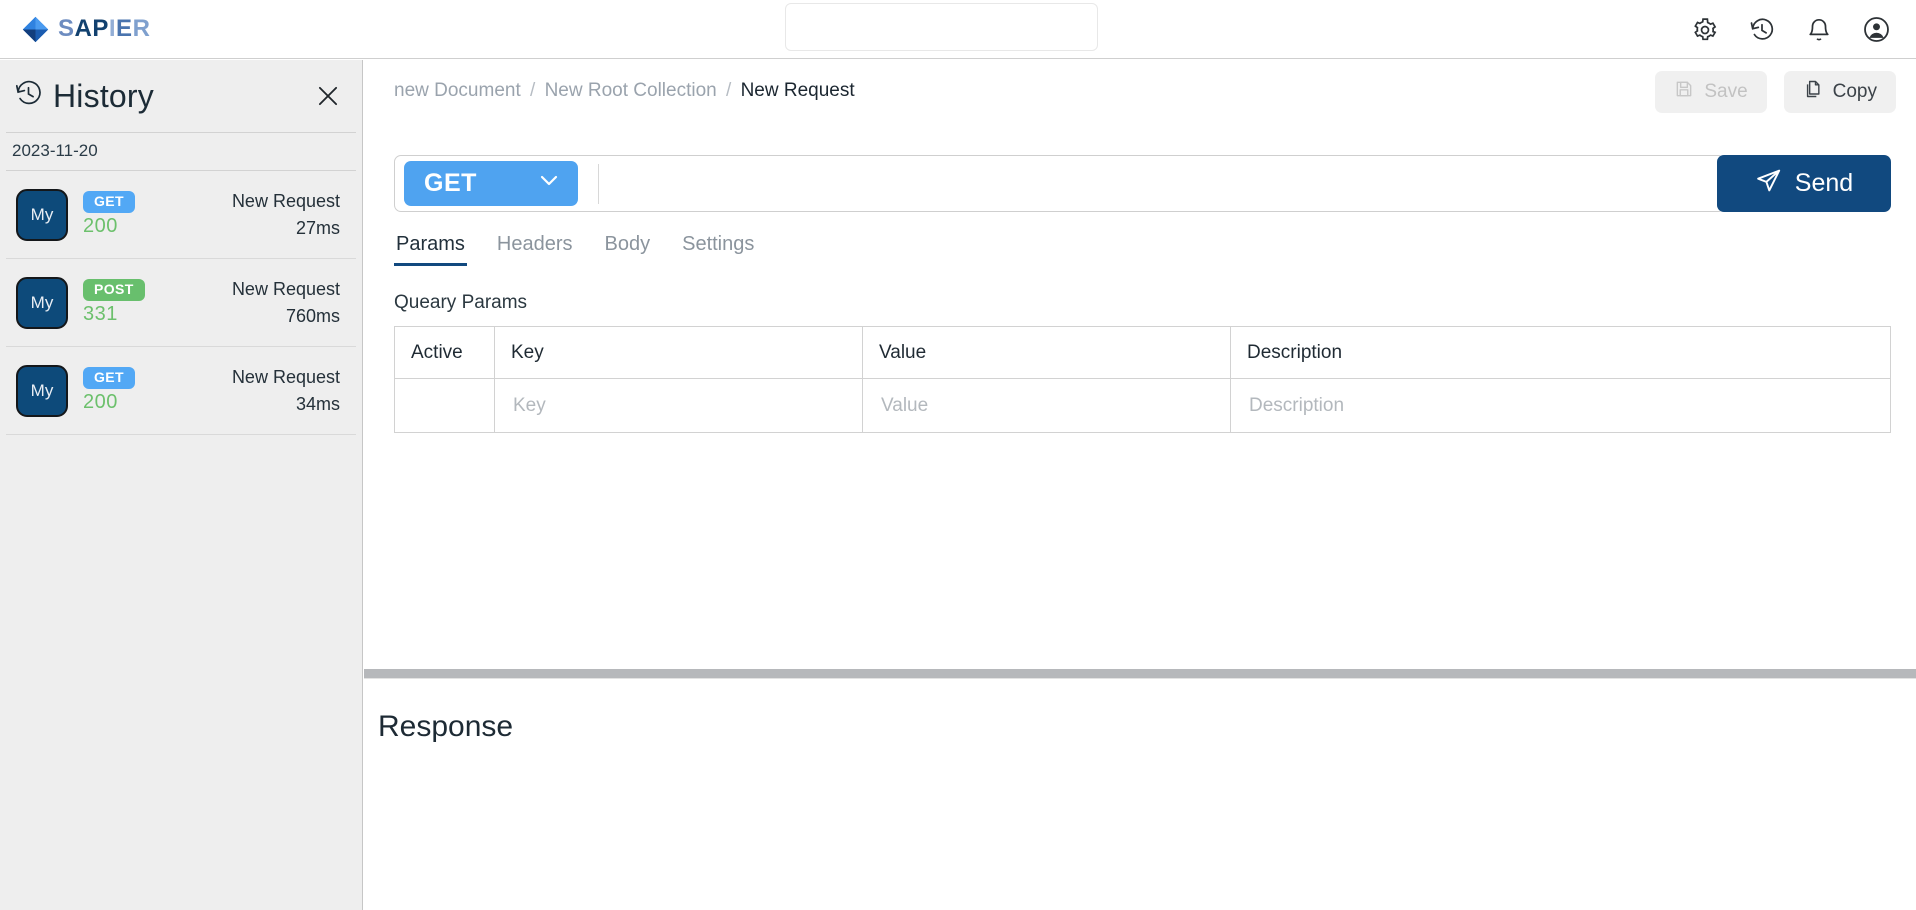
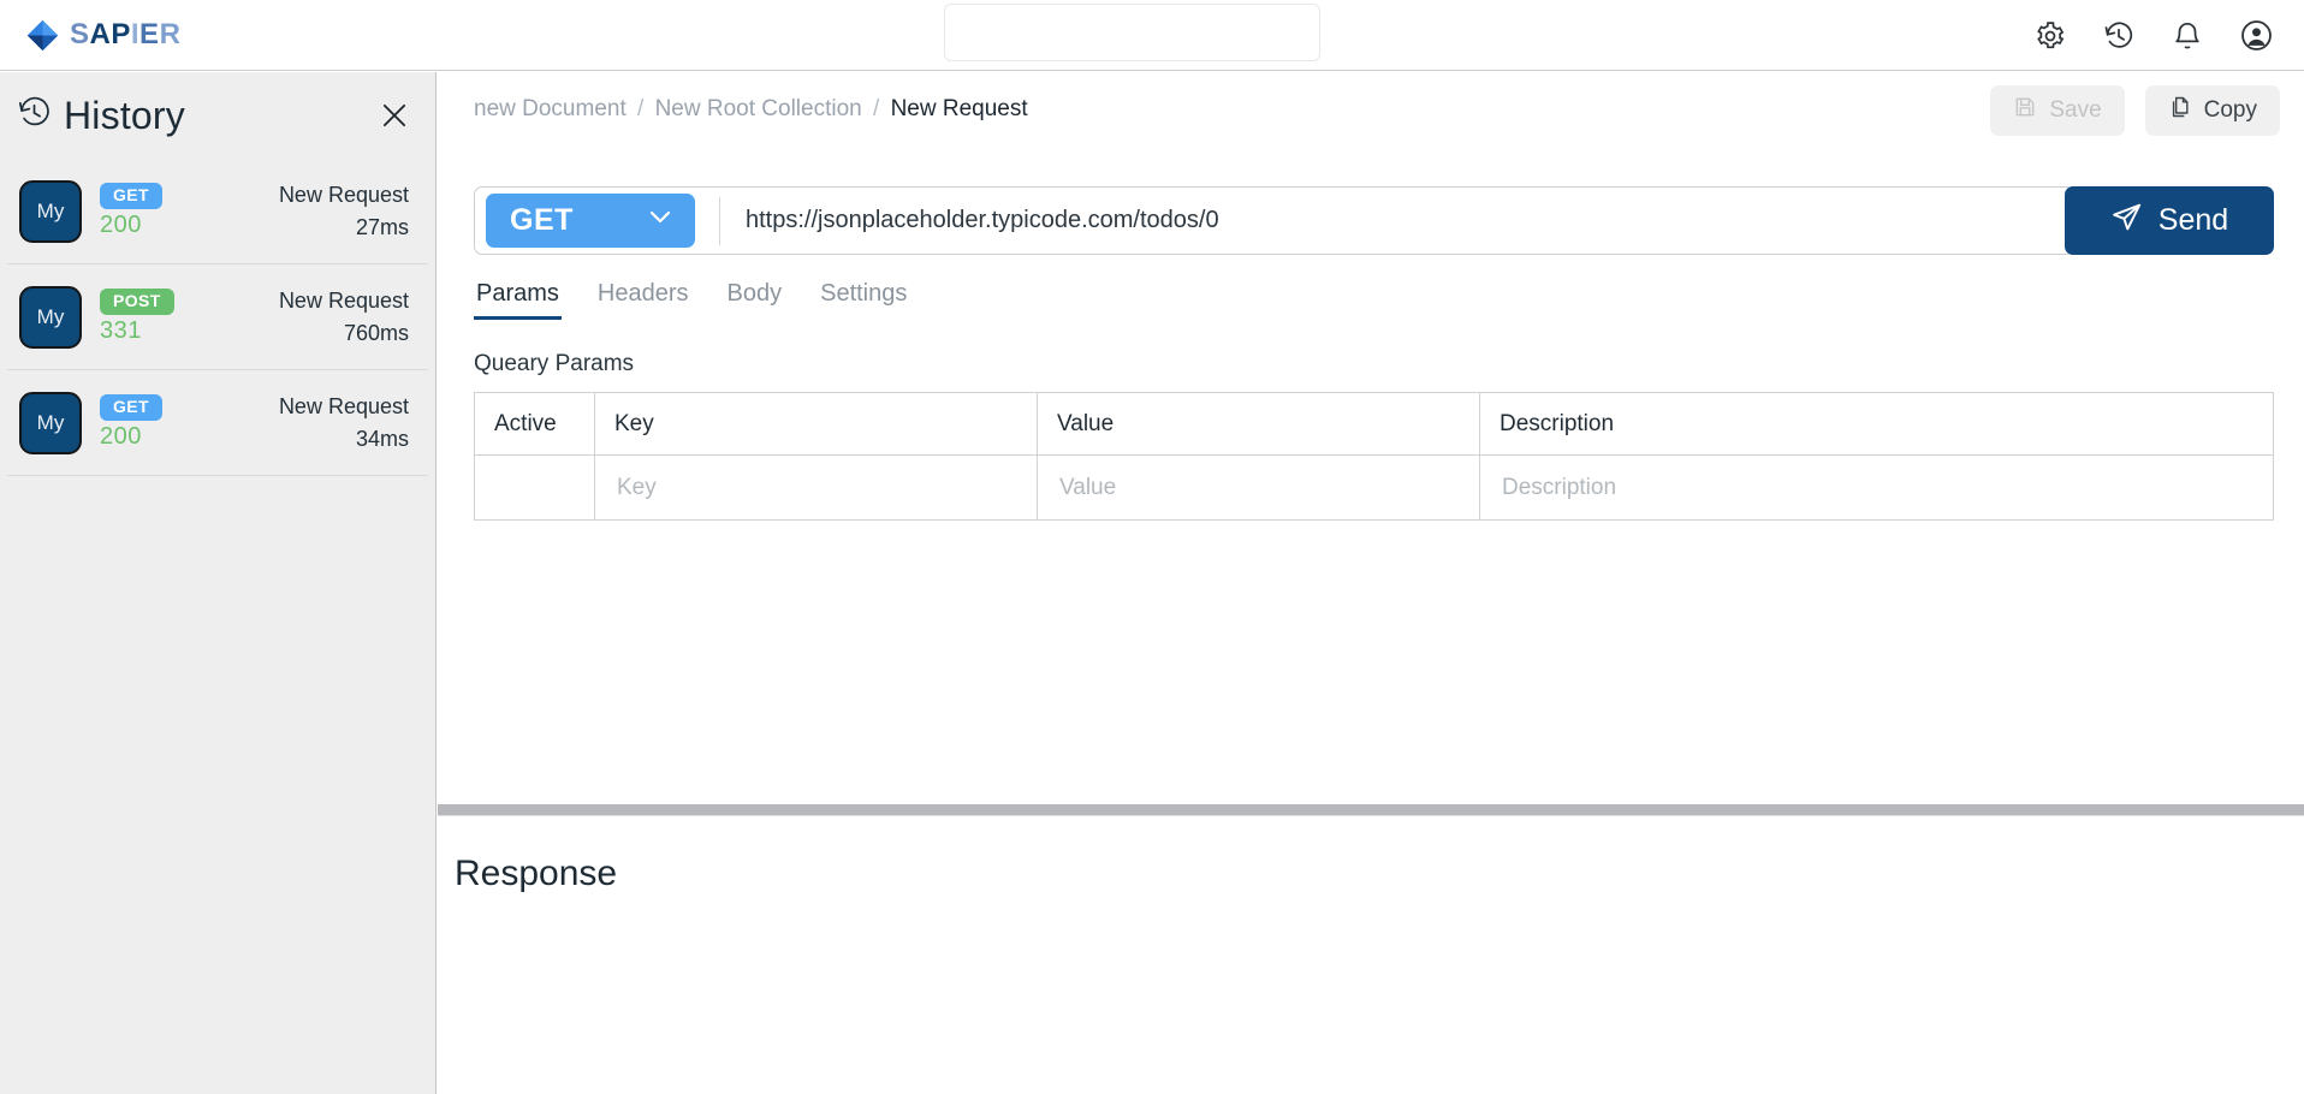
  SAPIER
  History
- 2023-11-20
  My
  GET
  200
  New Request
  27ms
  My
  POST
  331
  New Request
  760ms
  My
  GET
  200
  New Request
  34ms
  new Document / New Root Collection / New Request
  Save
  Copy
  GET
+ https://jsonplaceholder.typicode.com/todos/0
  Send
  Params
  Headers
  Body
  Settings
  Queary Params
  Active	Key	Value	Description
  	Key	Value	Description
  Response
